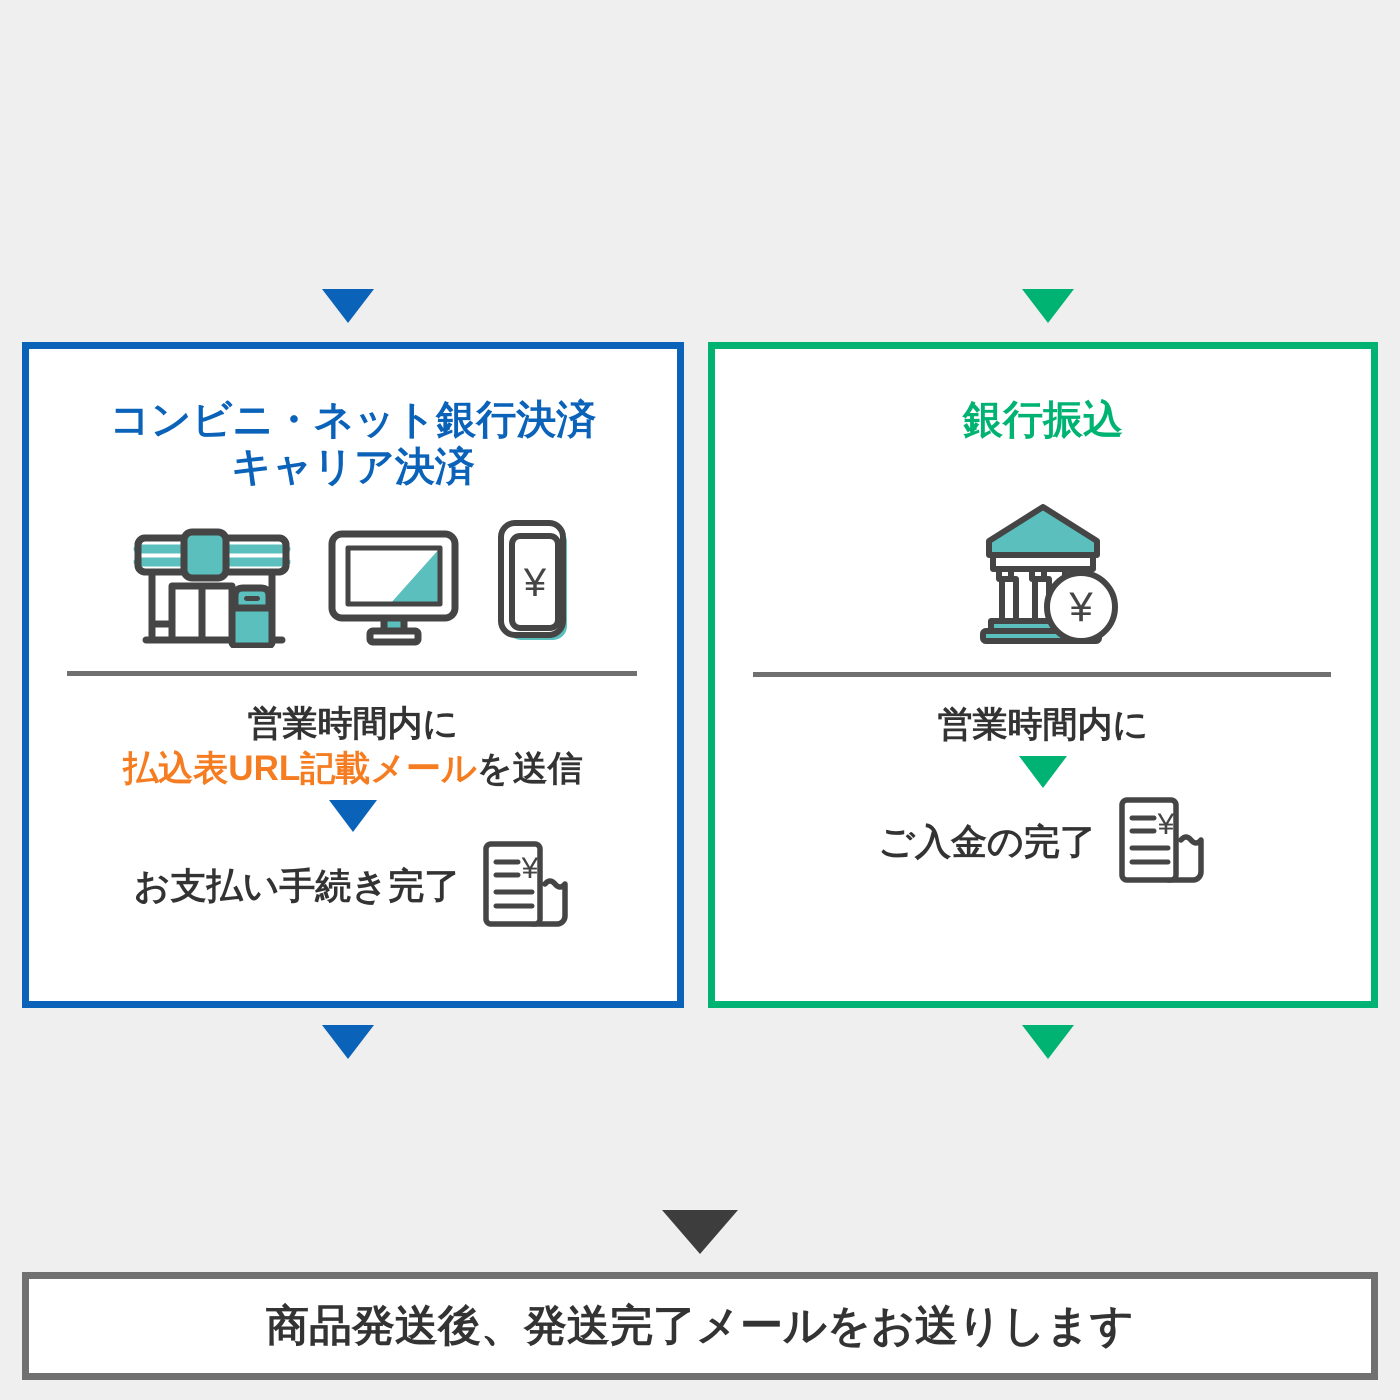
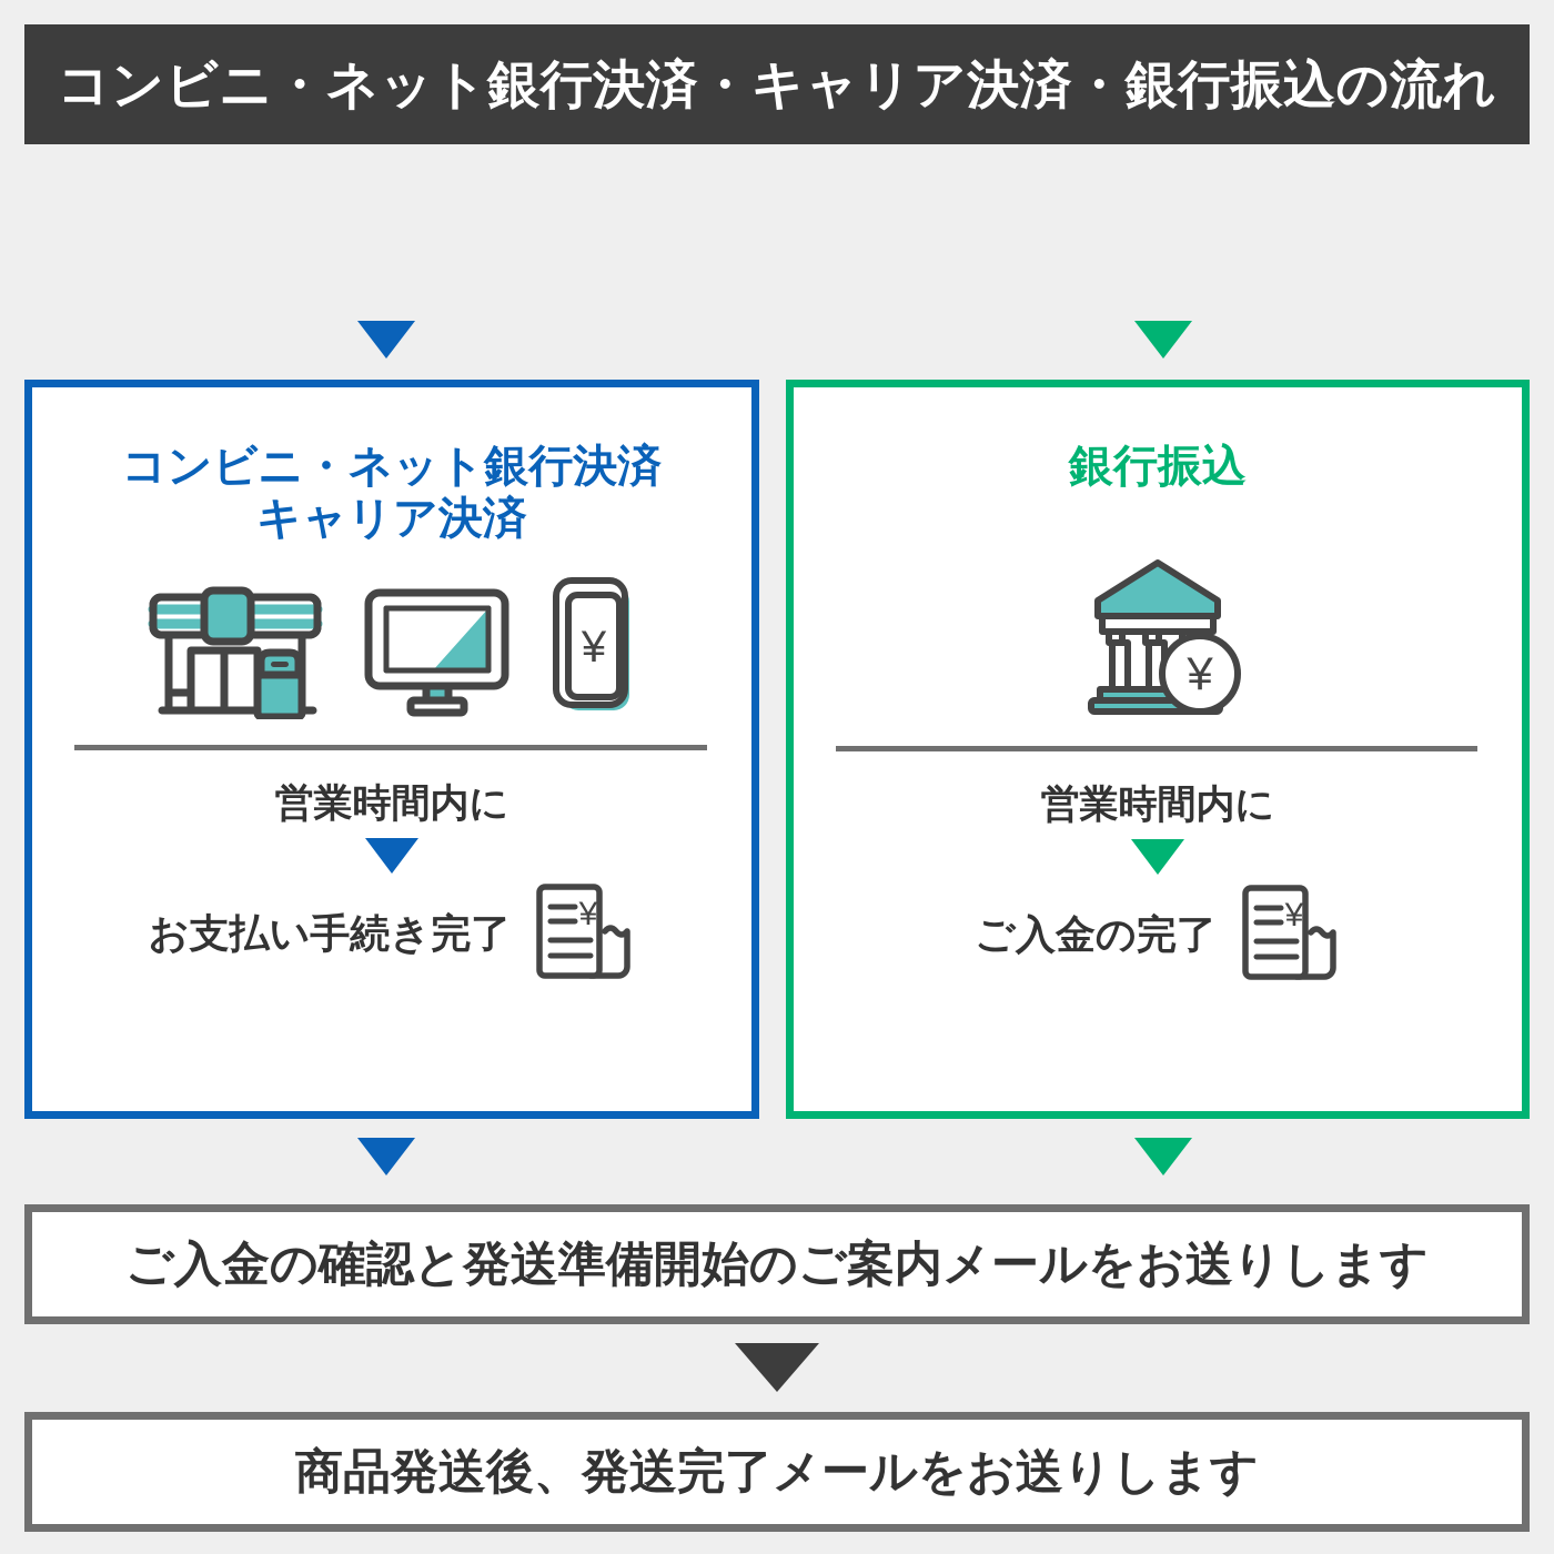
+ コンビニ・ネット銀行決済・キャリア決済・銀行振込の流れ
  コンビニ・ネット銀行決済
  キャリア決済
  ¥
  営業時間内に
- 払込表URL記載メールを送信
  お支払い手続き完了
  ¥
  銀行振込
  ¥
  営業時間内に
  ご入金の完了
  ¥
+ ご入金の確認と発送準備開始のご案内メールをお送りします
  商品発送後、発送完了メールをお送りします
